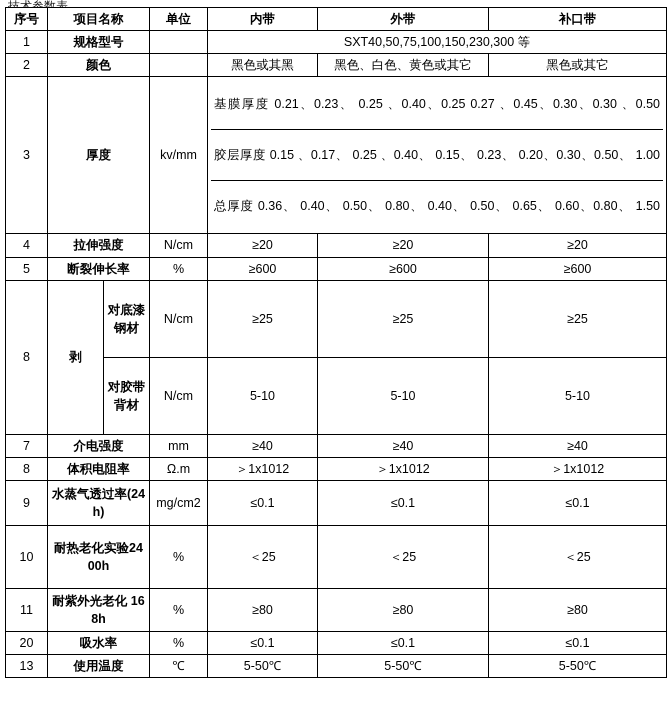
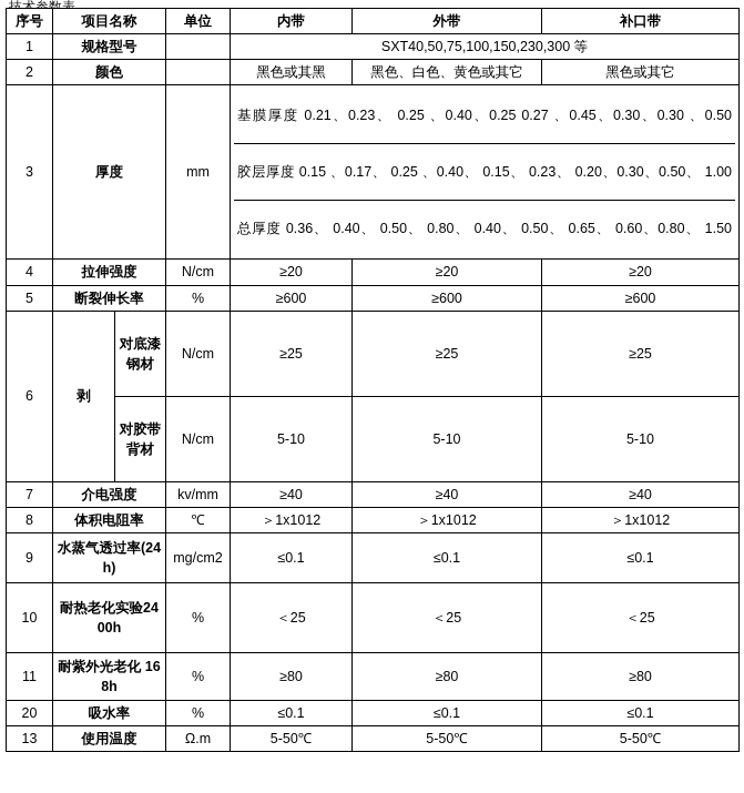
  技术参数表
  序号	项目名称	单位	内带	外带	补口带
  1	规格型号		SXT40,50,75,100,150,230,300 等
  2	颜色		黑色或其黑	黑色、白色、黄色或其它	黑色或其它
- 3	厚度	kv/mm
+ 3	厚度	mm
  基膜厚度 0.21、0.23、 0.25 、0.40、0.25 0.27 、0.45、0.30、0.30 、0.50
  胶层厚度 0.15 、0.17、 0.25 、0.40、 0.15、 0.23、 0.20、0.30、0.50、 1.00
  总厚度 0.36、 0.40、 0.50、 0.80、 0.40、 0.50、 0.65、 0.60、0.80、 1.50
  4	拉伸强度	N/cm	≥20	≥20	≥20
  5	断裂伸长率	%	≥600	≥600	≥600
- 8	剥	对底漆钢材	N/cm	≥25	≥25	≥25
+ 6	剥	对底漆钢材	N/cm	≥25	≥25	≥25
  对胶带背材	N/cm	5-10	5-10	5-10
- 7	介电强度	mm	≥40	≥40	≥40
+ 7	介电强度	kv/mm	≥40	≥40	≥40
- 8	体积电阻率	Ω.m	＞1x1012	＞1x1012	＞1x1012
+ 8	体积电阻率	℃	＞1x1012	＞1x1012	＞1x1012
  9	水蒸气透过率(24h)	mg/cm2	≤0.1	≤0.1	≤0.1
  10	耐热老化实验2400h	%	＜25	＜25	＜25
  11	耐紫外光老化 168h	%	≥80	≥80	≥80
  20	吸水率	%	≤0.1	≤0.1	≤0.1
- 13	使用温度	℃	5-50℃	5-50℃	5-50℃
+ 13	使用温度	Ω.m	5-50℃	5-50℃	5-50℃
